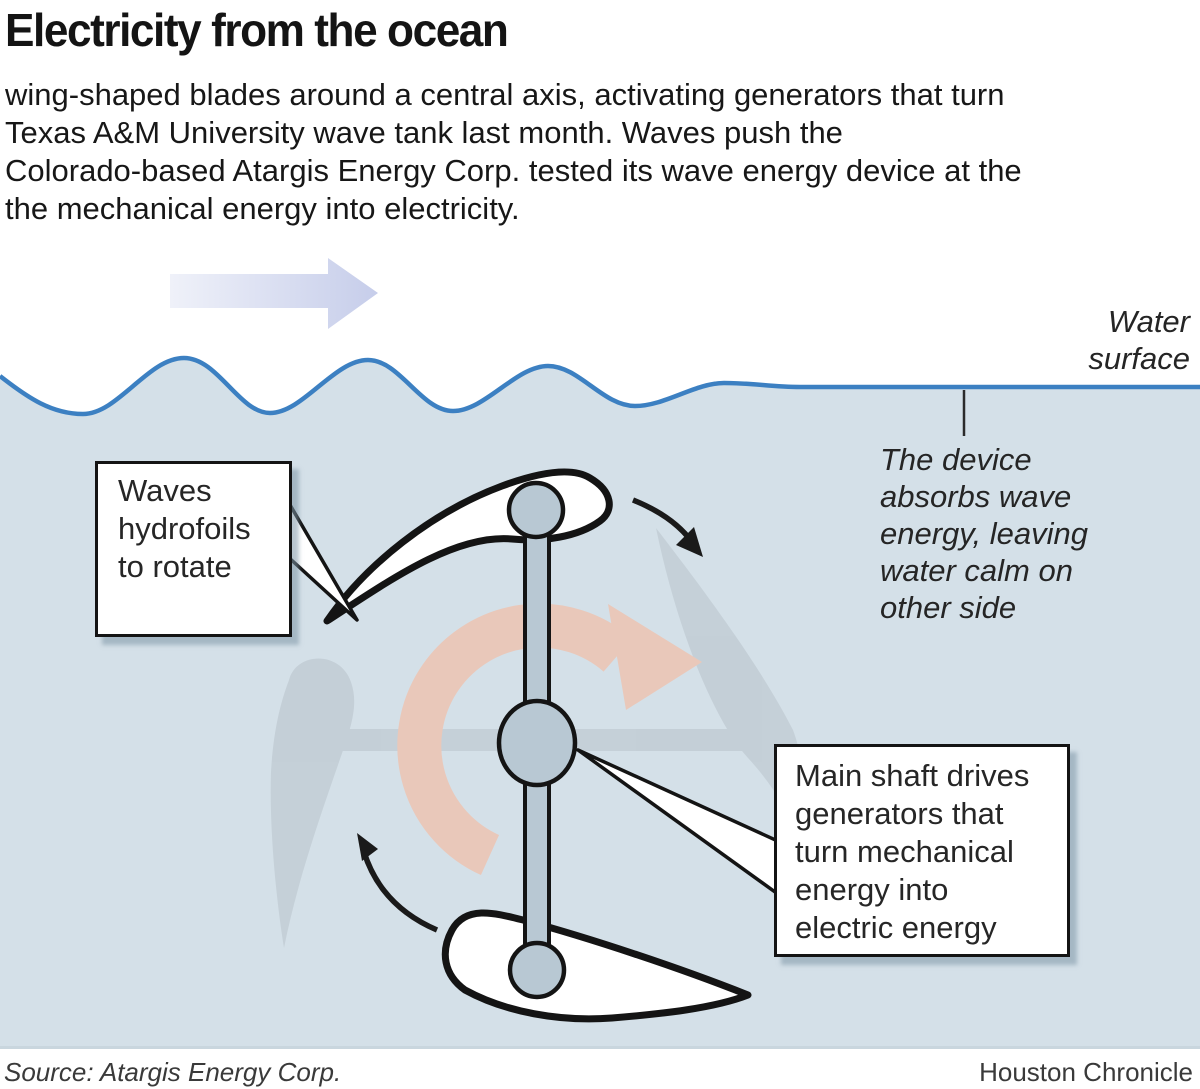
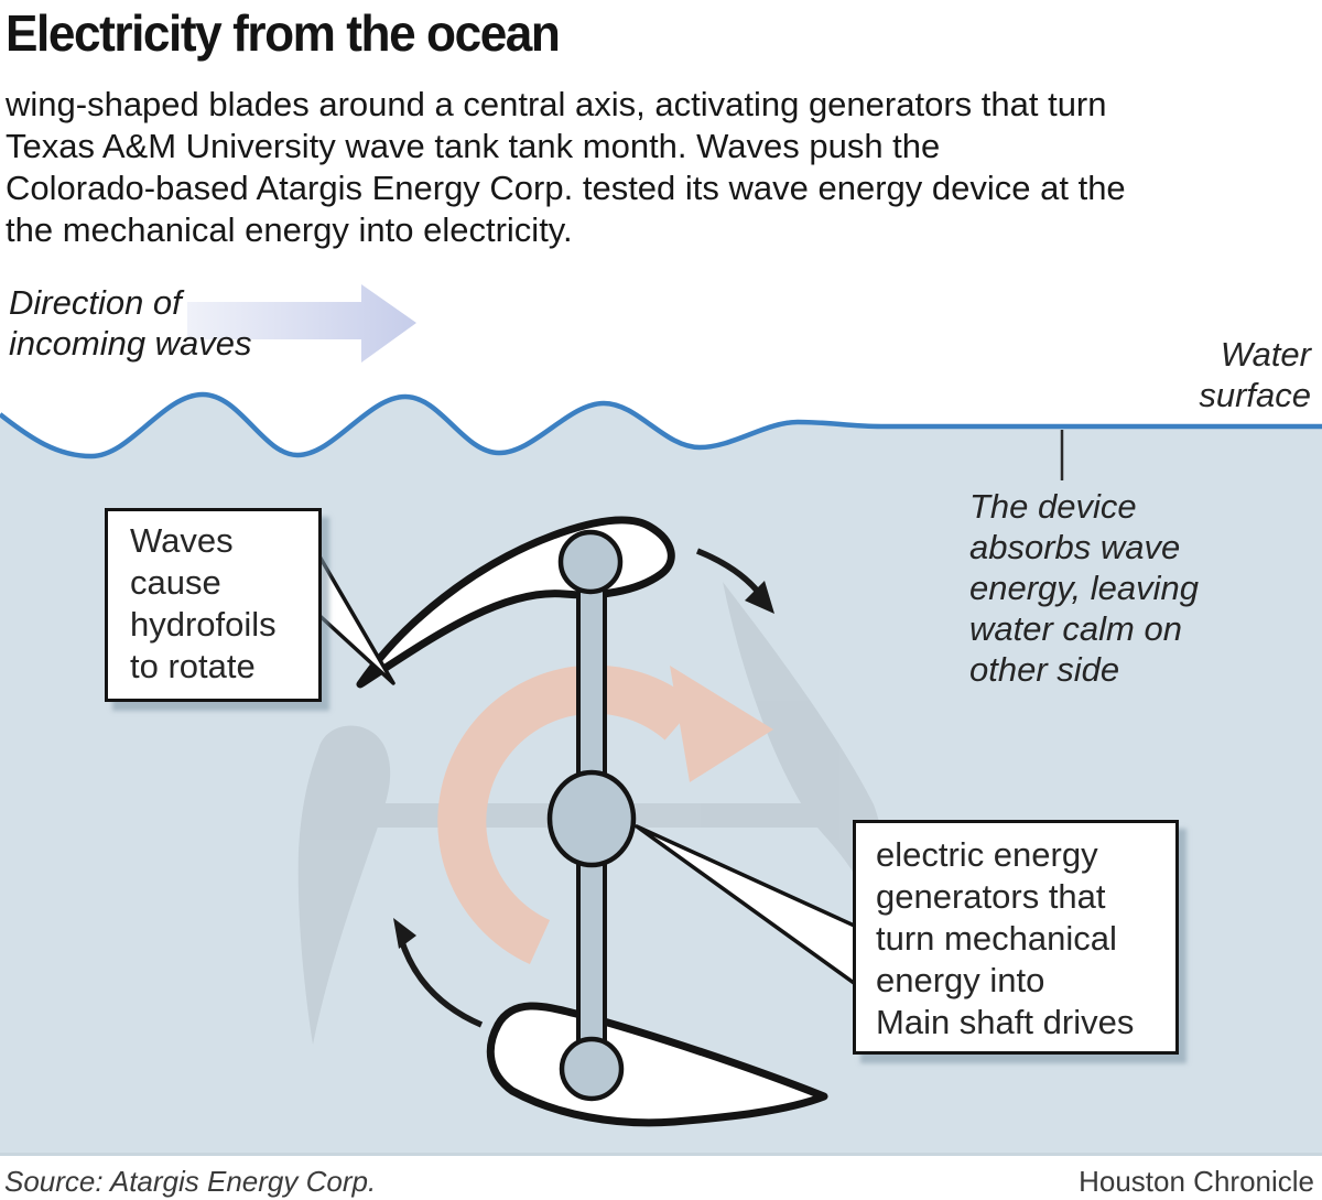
  Electricity from the ocean
  wing-shaped blades around a central axis, activating generators that turn
- Texas A&M University wave tank last month. Waves push the
+ Texas A&M University wave tank tank month. Waves push the
  Colorado-based Atargis Energy Corp. tested its wave energy device at the
  the mechanical energy into electricity.
+ Direction of
+ incoming waves
  Water
  surface
  The device
  absorbs wave
  energy, leaving
  water calm on
  other side
  Waves
+ cause
  hydrofoils
  to rotate
- Main shaft drives
+ electric energy
  generators that
  turn mechanical
  energy into
- electric energy
+ Main shaft drives
  Source: Atargis Energy Corp.
  Houston Chronicle
